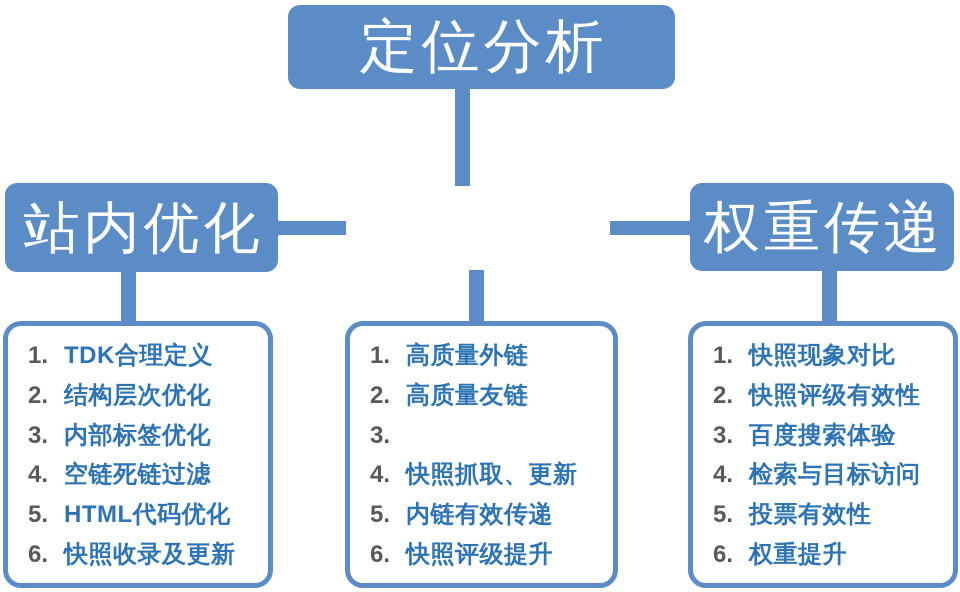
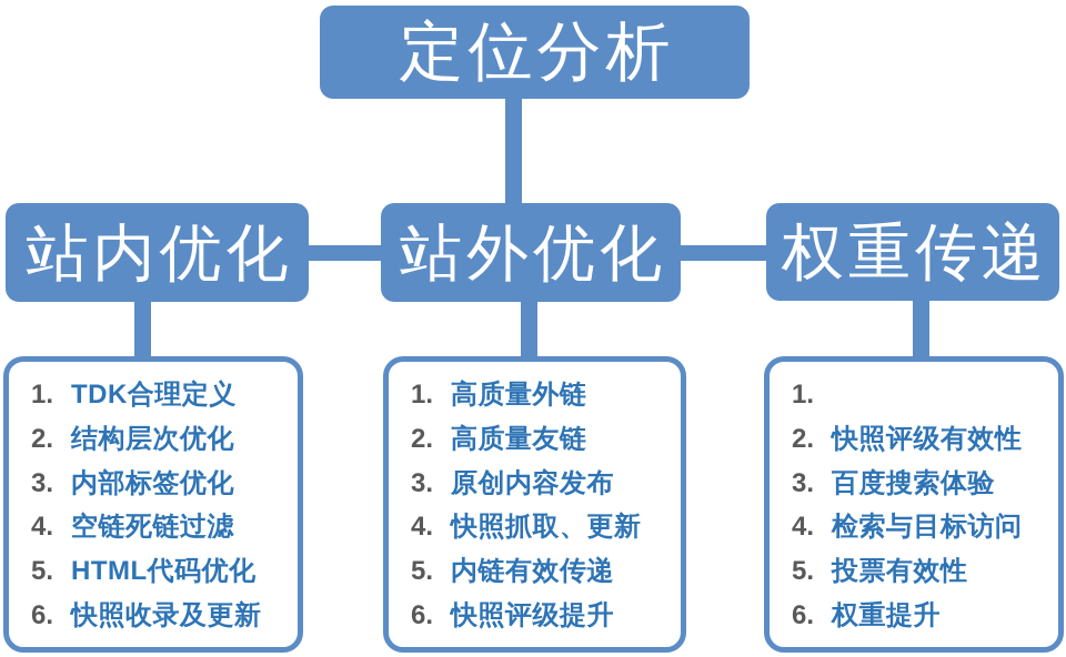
  定位分析
  站内优化
+ 站外优化
  权重传递
  1.
  TDK合理定义
  2.
  结构层次优化
  3.
  内部标签优化
  4.
  空链死链过滤
  5.
  HTML代码优化
  6.
  快照收录及更新
  1.
  高质量外链
  2.
  高质量友链
  3.
+ 原创内容发布
  4.
  快照抓取、更新
  5.
  内链有效传递
  6.
  快照评级提升
  1.
- 快照现象对比
  2.
  快照评级有效性
  3.
  百度搜索体验
  4.
  检索与目标访问
  5.
  投票有效性
  6.
  权重提升
